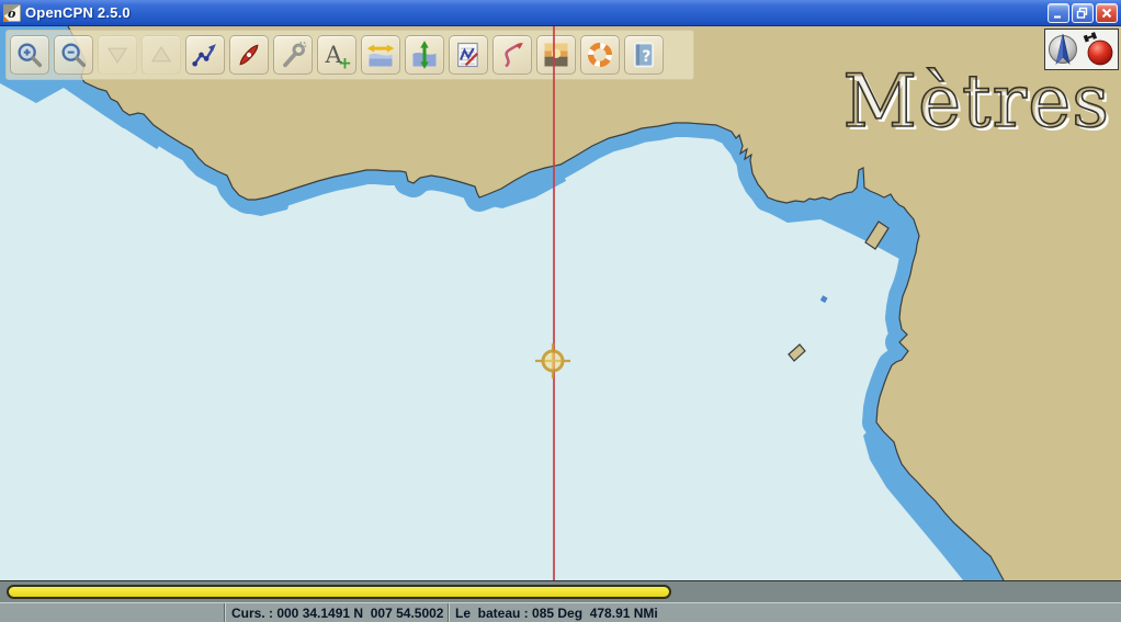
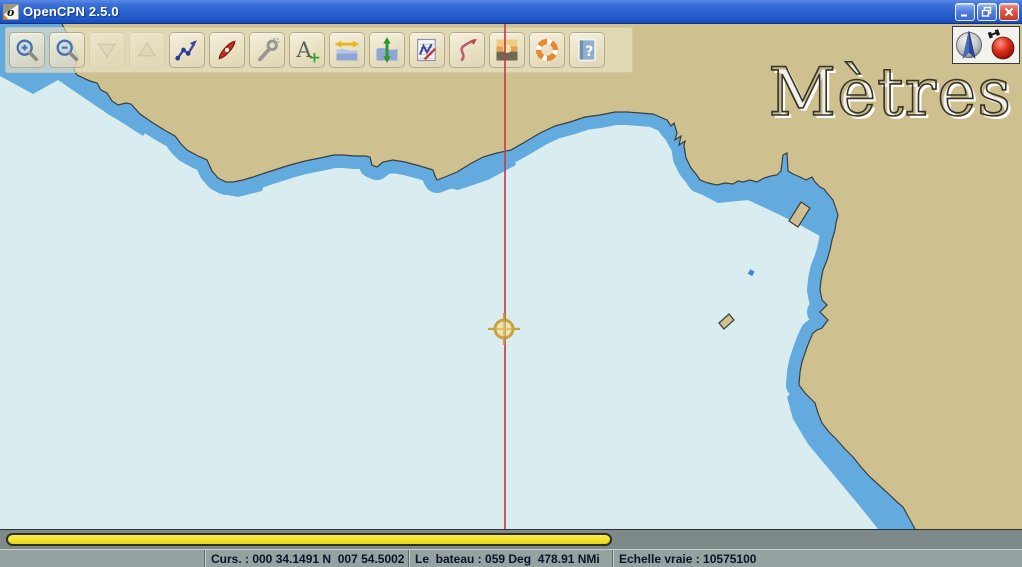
  o
  OpenCPN 2.5.0
  Mètres
  A
  +
  ?
  Curs. : 000 34.1491 N 007 54.5002
- Le bateau : 085 Deg 478.91 NMi
+ Le bateau : 059 Deg 478.91 NMi
+ Echelle vraie : 10575100
